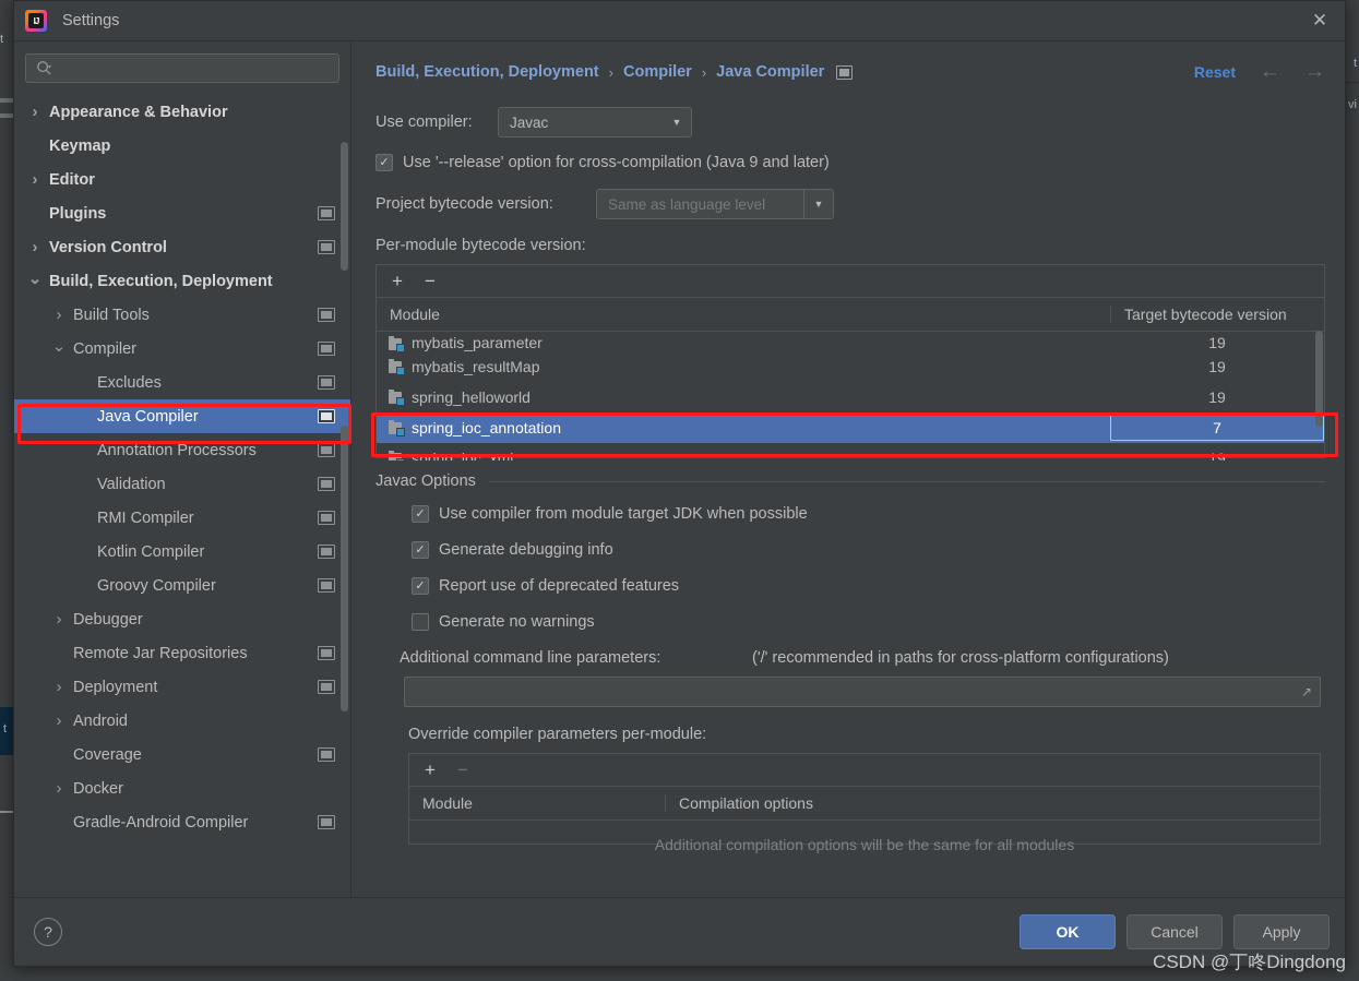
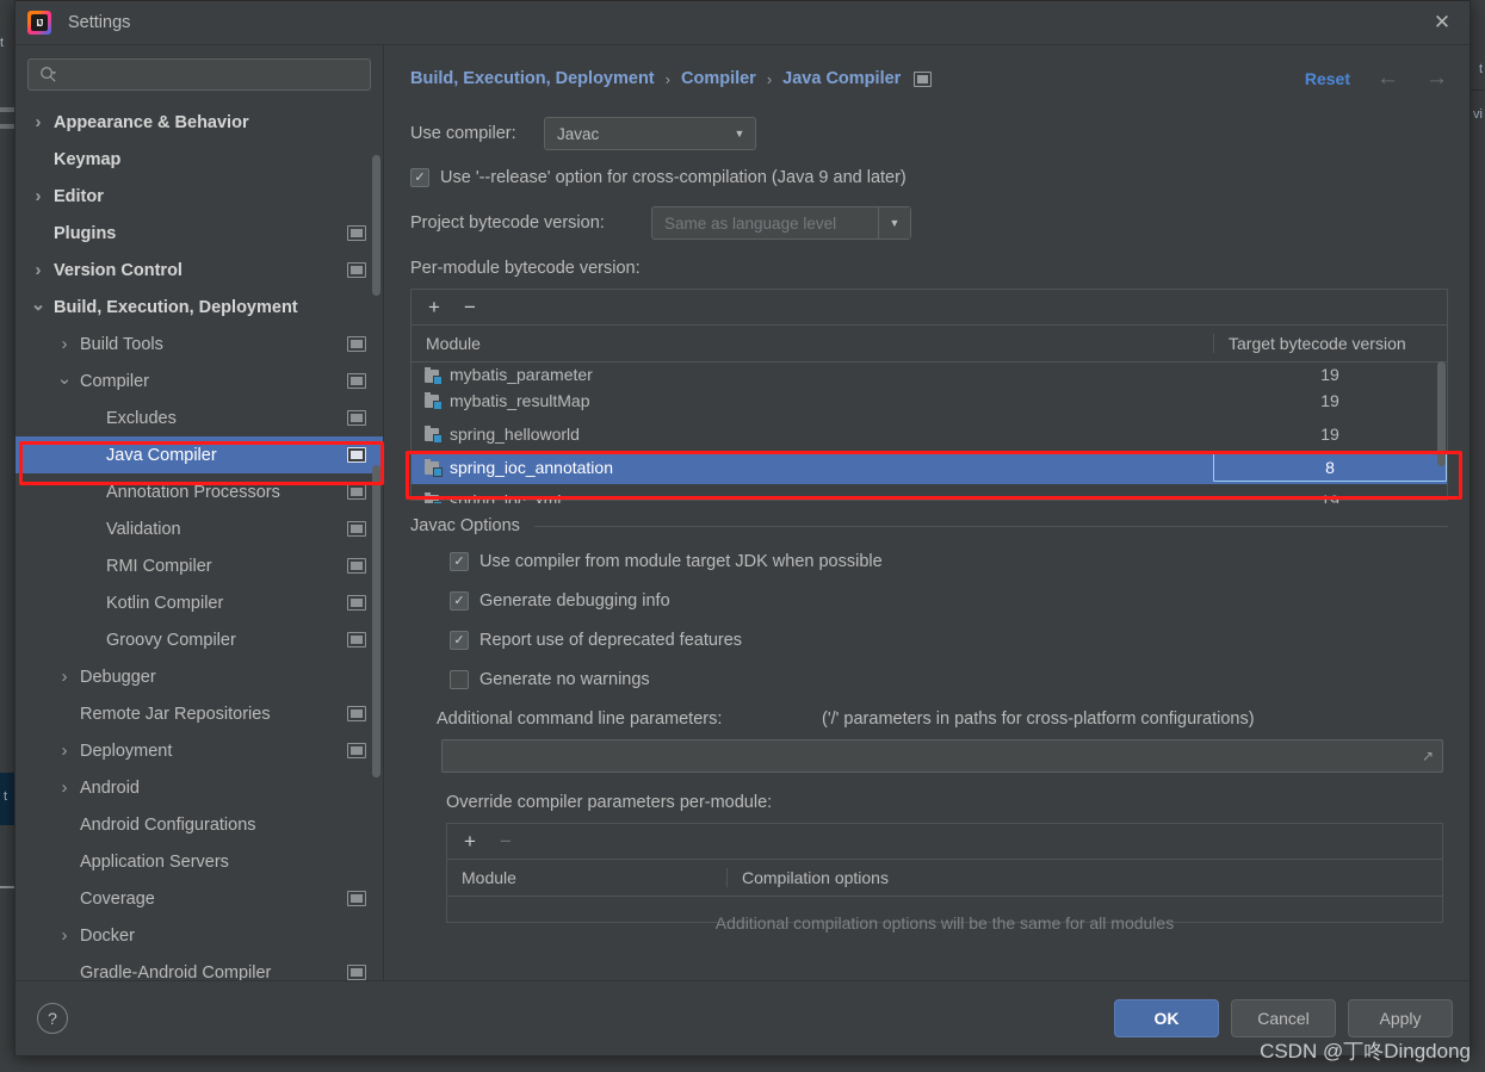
  t
  t
  t
  vi
  IJ
  Settings
  ✕
  ›
  Appearance & Behavior
  Keymap
  ›
  Editor
  Plugins
  ›
  Version Control
  ⌄
  Build, Execution, Deployment
  ›
  Build Tools
  ⌄
  Compiler
  Excludes
  Java Compiler
  Annotation Processors
  Validation
  RMI Compiler
  Kotlin Compiler
  Groovy Compiler
  ›
  Debugger
  Remote Jar Repositories
  ›
  Deployment
  ›
  Android
+ Android Configurations
+ Application Servers
  Coverage
  ›
  Docker
  Gradle-Android Compiler
  Build, Execution, Deployment
  ›
  Compiler
  ›
  Java Compiler
  Reset
  ←
  →
  Use compiler:
  Javac
  ▼
  ✓
  Use '--release' option for cross-compilation (Java 9 and later)
  Project bytecode version:
  Same as language level
  ▼
  Per-module bytecode version:
  +
  −
  Module
  Target bytecode version
  mybatis_parameter
  19
  mybatis_resultMap
  19
  spring_helloworld
  19
  spring_ioc_annotation
- 7
+ 8
  spring_ioc_xml
  19
  Javac Options
  ✓
  Use compiler from module target JDK when possible
  ✓
  Generate debugging info
  ✓
  Report use of deprecated features
  Generate no warnings
  Additional command line parameters:
- ('/' recommended in paths for cross-platform configurations)
+ ('/' parameters in paths for cross-platform configurations)
  ↗
  Override compiler parameters per-module:
  +
  −
  Module
  Compilation options
  Additional compilation options will be the same for all modules
  ?
  OK
  Cancel
  Apply
  CSDN @丁咚Dingdong
